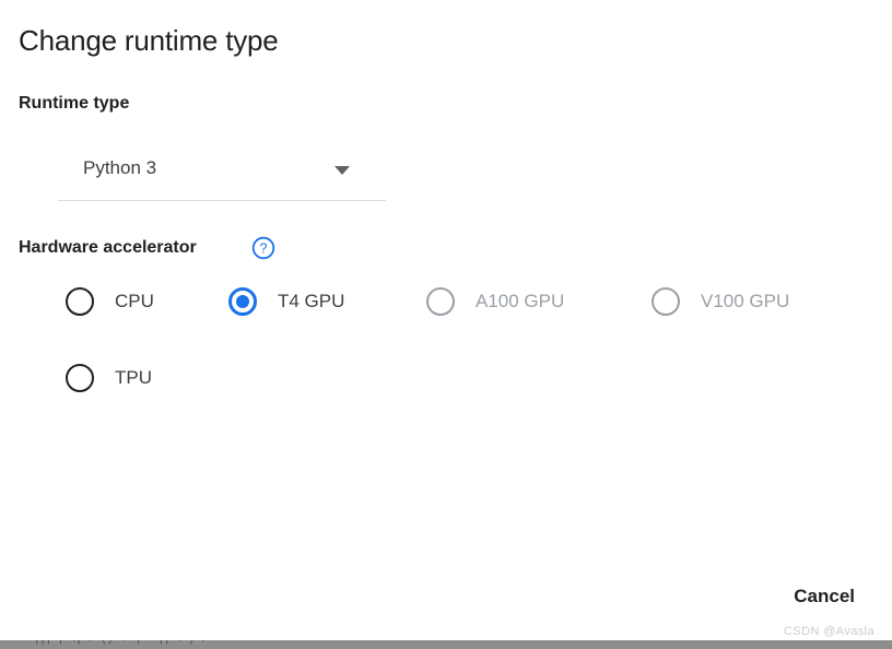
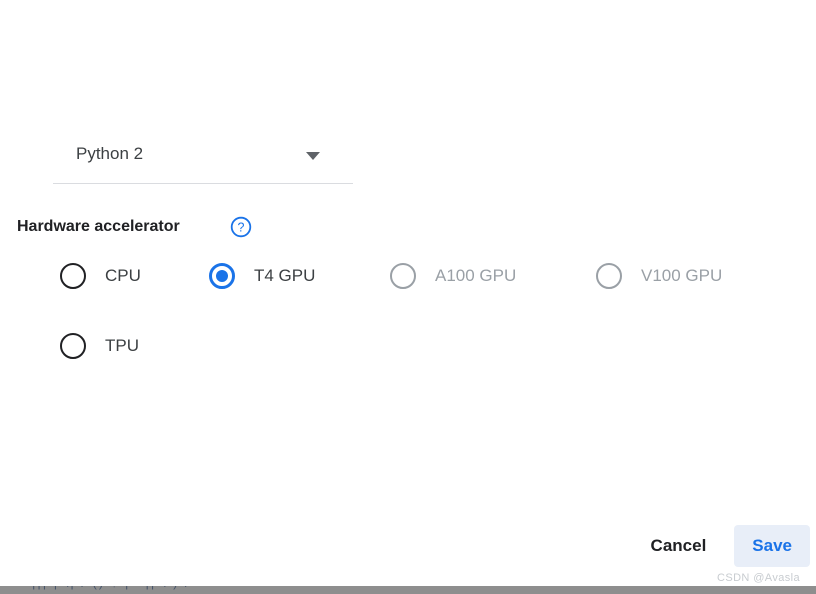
- Change runtime type
- Runtime type
- Python 3
+ Python 2
  Hardware accelerator
  ?
  CPU
  T4 GPU
  A100 GPU
  V100 GPU
  TPU
  Cancel
+ Save
  CSDN @Avasla
